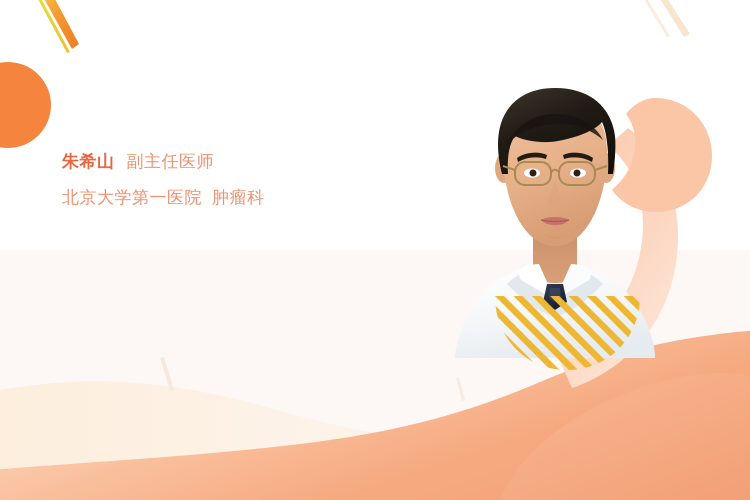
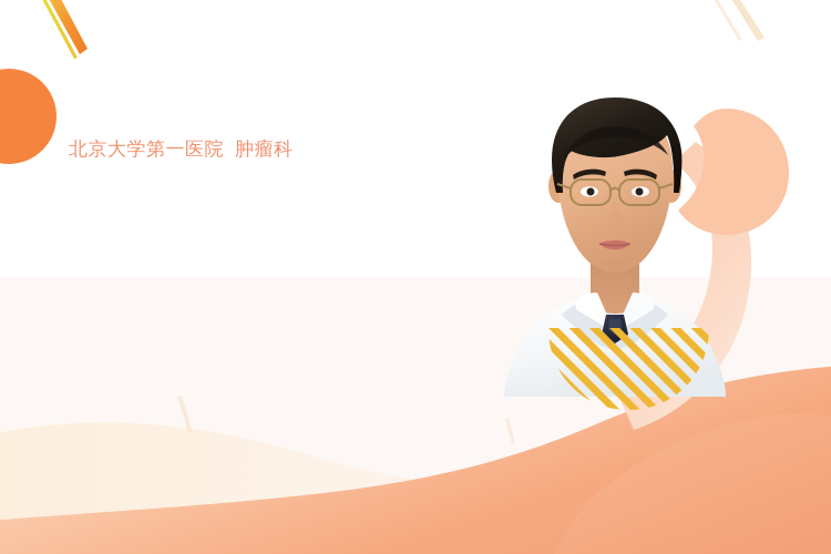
- 朱希山 副主任医师
  北京大学第一医院 肿瘤科
